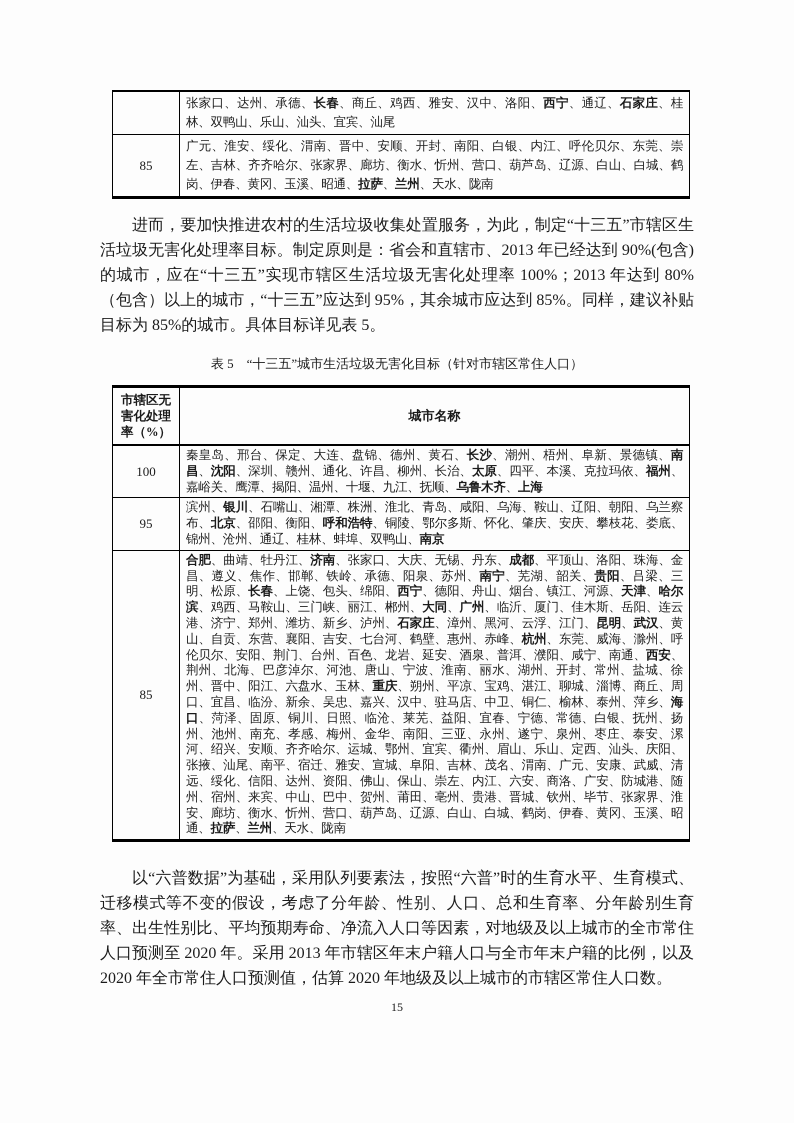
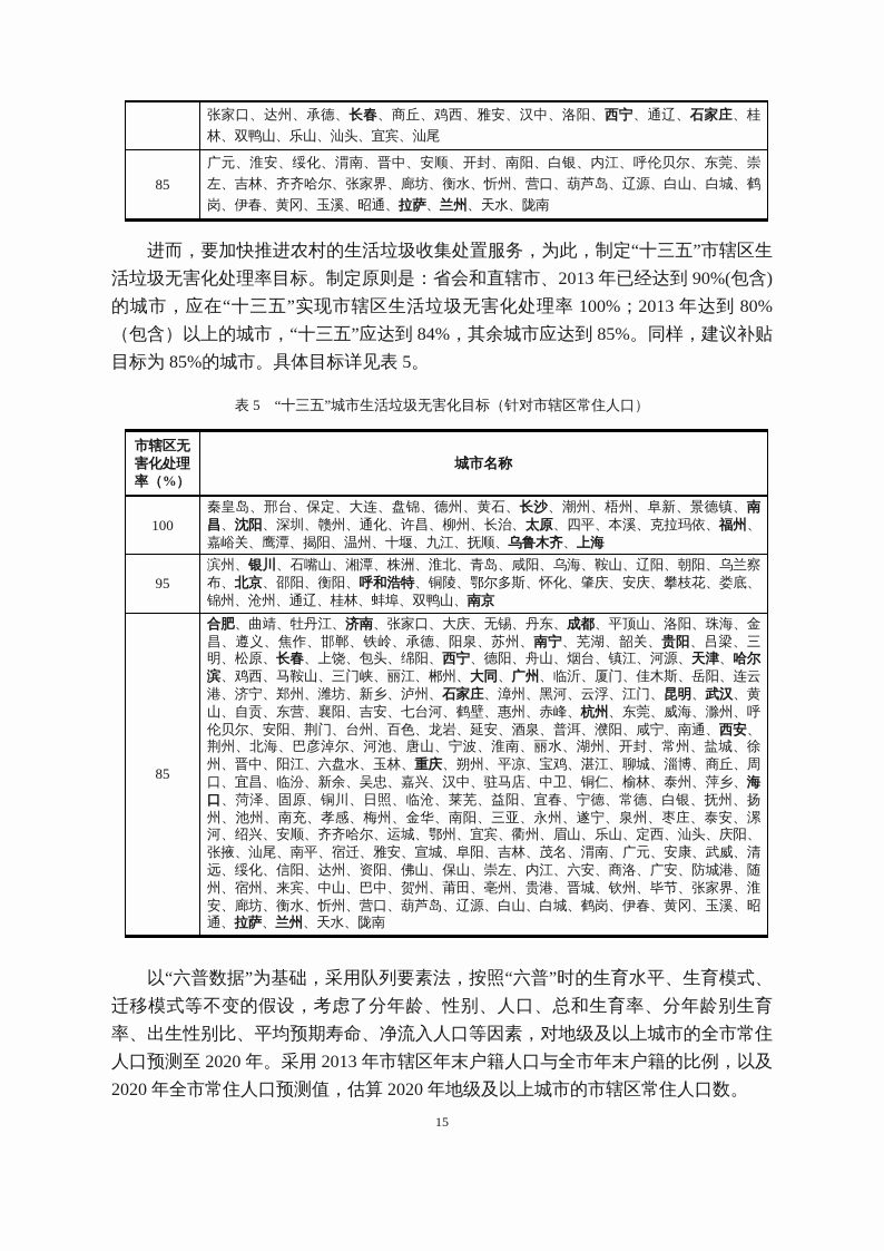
  	张家口、达州、承德、长春、商丘、鸡西、雅安、汉中、洛阳、西宁、通辽、石家庄、桂林、双鸭山、乐山、汕头、宜宾、汕尾
  85	广元、淮安、绥化、渭南、晋中、安顺、开封、南阳、白银、内江、呼伦贝尔、东莞、崇左、吉林、齐齐哈尔、张家界、廊坊、衡水、忻州、营口、葫芦岛、辽源、白山、白城、鹤岗、伊春、黄冈、玉溪、昭通、拉萨、兰州、天水、陇南
- 进而，要加快推进农村的生活垃圾收集处置服务，为此，制定“十三五”市辖区生活垃圾无害化处理率目标。制定原则是：省会和直辖市、2013 年已经达到 90%(包含)的城市，应在“十三五”实现市辖区生活垃圾无害化处理率 100%；2013 年达到 80%（包含）以上的城市，“十三五”应达到 95%，其余城市应达到 85%。同样，建议补贴目标为 85%的城市。具体目标详见表 5。
+ 进而，要加快推进农村的生活垃圾收集处置服务，为此，制定“十三五”市辖区生活垃圾无害化处理率目标。制定原则是：省会和直辖市、2013 年已经达到 90%(包含)的城市，应在“十三五”实现市辖区生活垃圾无害化处理率 100%；2013 年达到 80%（包含）以上的城市，“十三五”应达到 84%，其余城市应达到 85%。同样，建议补贴目标为 85%的城市。具体目标详见表 5。
  表 5 “十三五”城市生活垃圾无害化目标（针对市辖区常住人口）
  市辖区无害化处理率（%）	城市名称
  100	秦皇岛、邢台、保定、大连、盘锦、德州、黄石、长沙、潮州、梧州、阜新、景德镇、南昌、沈阳、深圳、赣州、通化、许昌、柳州、长治、太原、四平、本溪、克拉玛依、福州、嘉峪关、鹰潭、揭阳、温州、十堰、九江、抚顺、乌鲁木齐、上海
  95	滨州、银川、石嘴山、湘潭、株洲、淮北、青岛、咸阳、乌海、鞍山、辽阳、朝阳、乌兰察布、北京、邵阳、衡阳、呼和浩特、铜陵、鄂尔多斯、怀化、肇庆、安庆、攀枝花、娄底、锦州、沧州、通辽、桂林、蚌埠、双鸭山、南京
  85	合肥、曲靖、牡丹江、济南、张家口、大庆、无锡、丹东、成都、平顶山、洛阳、珠海、金昌、遵义、焦作、邯郸、铁岭、承德、阳泉、苏州、南宁、芜湖、韶关、贵阳、吕梁、三明、松原、长春、上饶、包头、绵阳、西宁、德阳、舟山、烟台、镇江、河源、天津、哈尔滨、鸡西、马鞍山、三门峡、丽江、郴州、大同、广州、临沂、厦门、佳木斯、岳阳、连云港、济宁、郑州、潍坊、新乡、泸州、石家庄、漳州、黑河、云浮、江门、昆明、武汉、黄山、自贡、东营、襄阳、吉安、七台河、鹤壁、惠州、赤峰、杭州、东莞、威海、滁州、呼伦贝尔、安阳、荆门、台州、百色、龙岩、延安、酒泉、普洱、濮阳、咸宁、南通、西安、荆州、北海、巴彦淖尔、河池、唐山、宁波、淮南、丽水、湖州、开封、常州、盐城、徐州、晋中、阳江、六盘水、玉林、重庆、朔州、平凉、宝鸡、湛江、聊城、淄博、商丘、周口、宜昌、临汾、新余、吴忠、嘉兴、汉中、驻马店、中卫、铜仁、榆林、泰州、萍乡、海口、菏泽、固原、铜川、日照、临沧、莱芜、益阳、宜春、宁德、常德、白银、抚州、扬州、池州、南充、孝感、梅州、金华、南阳、三亚、永州、遂宁、泉州、枣庄、泰安、漯河、绍兴、安顺、齐齐哈尔、运城、鄂州、宜宾、衢州、眉山、乐山、定西、汕头、庆阳、张掖、汕尾、南平、宿迁、雅安、宣城、阜阳、吉林、茂名、渭南、广元、安康、武威、清远、绥化、信阳、达州、资阳、佛山、保山、崇左、内江、六安、商洛、广安、防城港、随州、宿州、来宾、中山、巴中、贺州、莆田、亳州、贵港、晋城、钦州、毕节、张家界、淮安、廊坊、衡水、忻州、营口、葫芦岛、辽源、白山、白城、鹤岗、伊春、黄冈、玉溪、昭通、拉萨、兰州、天水、陇南
  以“六普数据”为基础，采用队列要素法，按照“六普”时的生育水平、生育模式、迁移模式等不变的假设，考虑了分年龄、性别、人口、总和生育率、分年龄别生育率、出生性别比、平均预期寿命、净流入人口等因素，对地级及以上城市的全市常住人口预测至 2020 年。采用 2013 年市辖区年末户籍人口与全市年末户籍的比例，以及 2020 年全市常住人口预测值，估算 2020 年地级及以上城市的市辖区常住人口数。
  15
